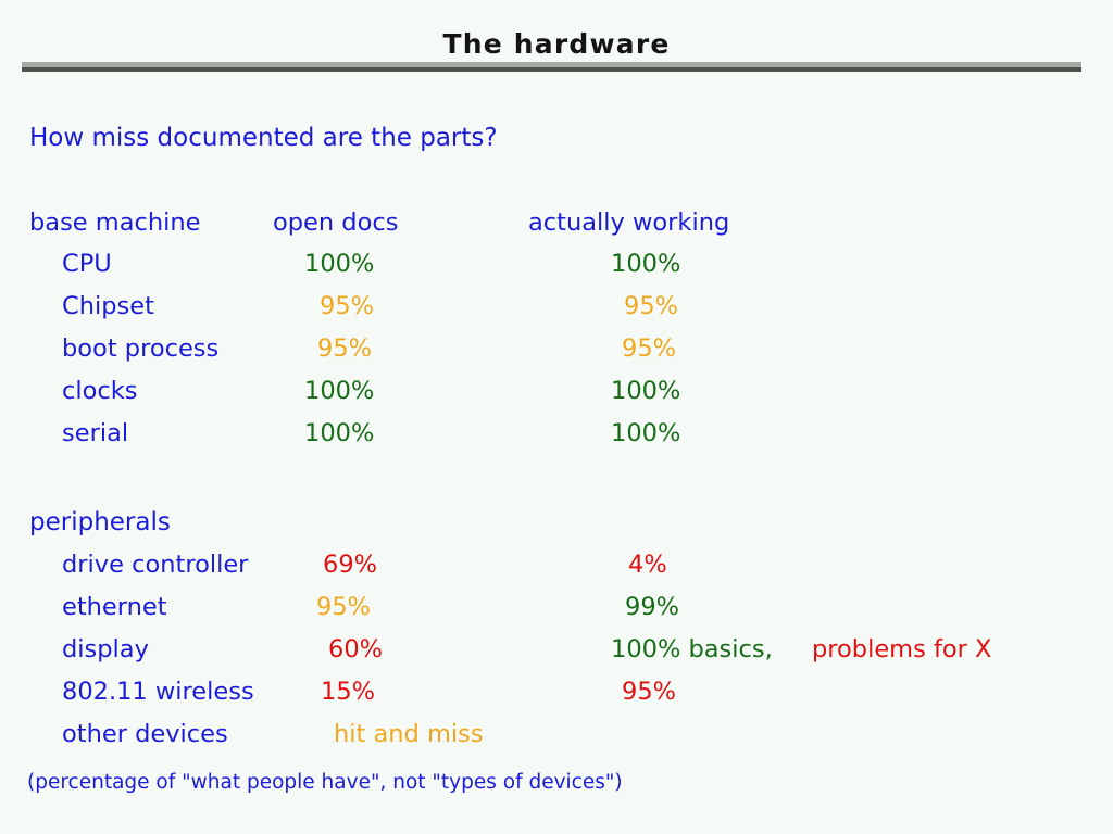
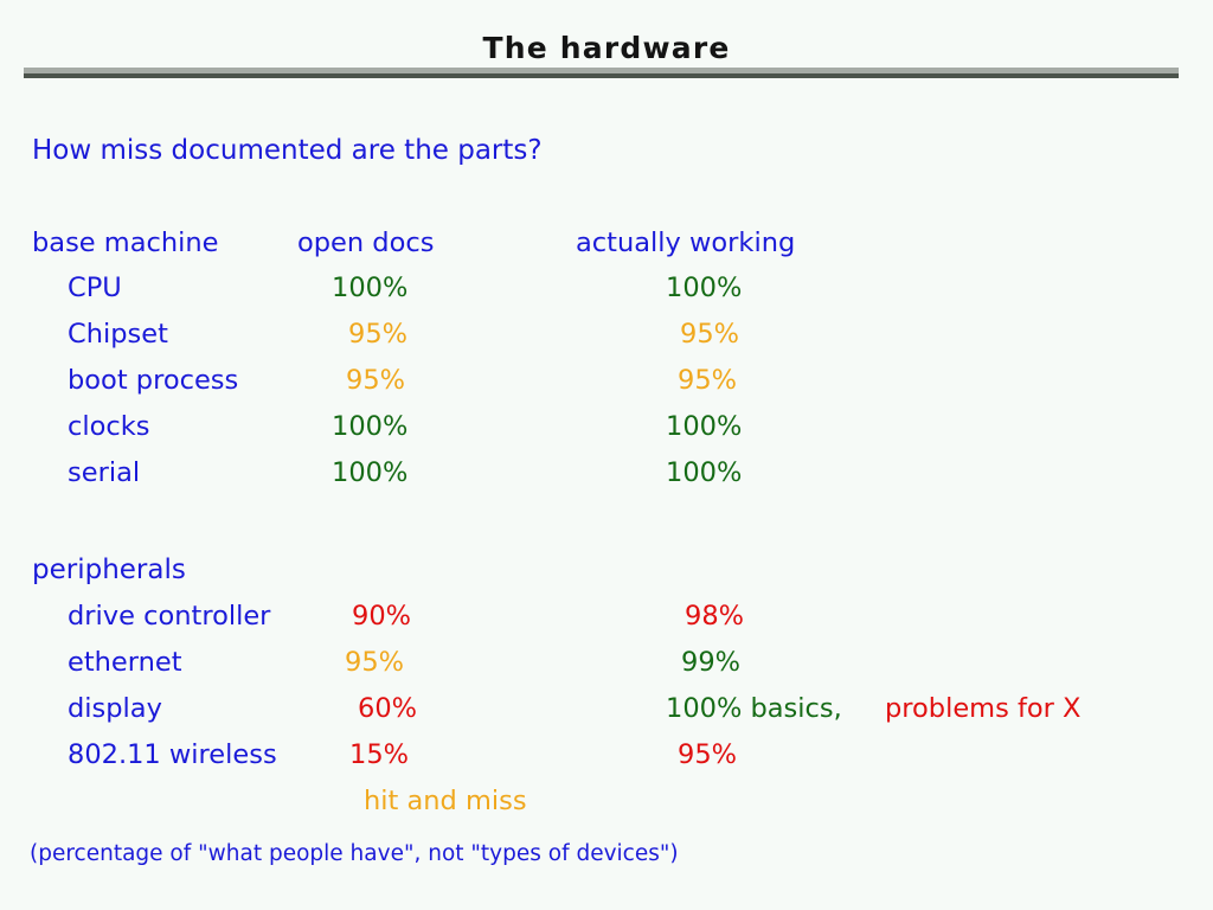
  The hardware
  How miss documented are the parts?
  base machine
  open docs
  actually working
  CPU
  100%
  100%
  Chipset
  95%
  95%
  boot process
  95%
  95%
  clocks
  100%
  100%
  serial
  100%
  100%
  peripherals
  drive controller
- 69%
+ 90%
- 4%
+ 98%
  ethernet
  95%
  99%
  display
  60%
  100% basics,
  problems for X
  802.11 wireless
  15%
  95%
- other devices
  hit and miss
  (percentage of "what people have", not "types of devices")
